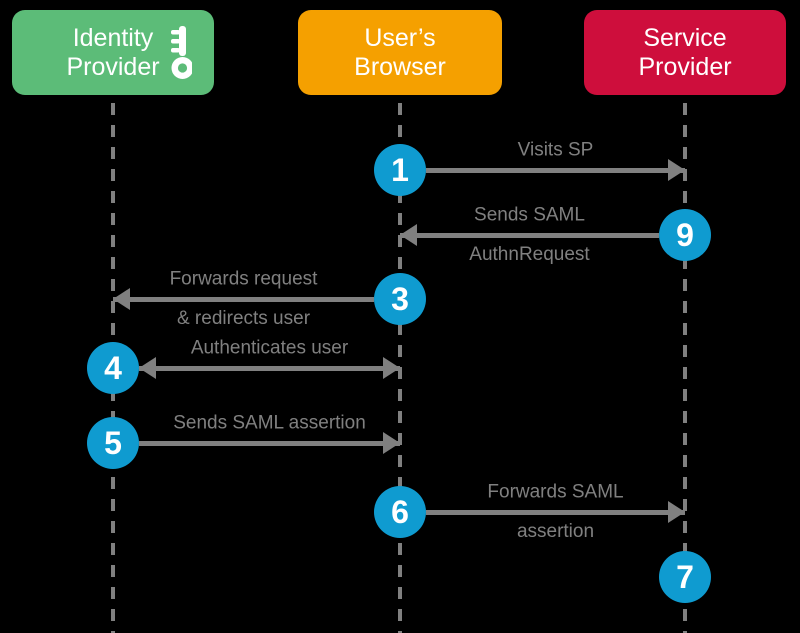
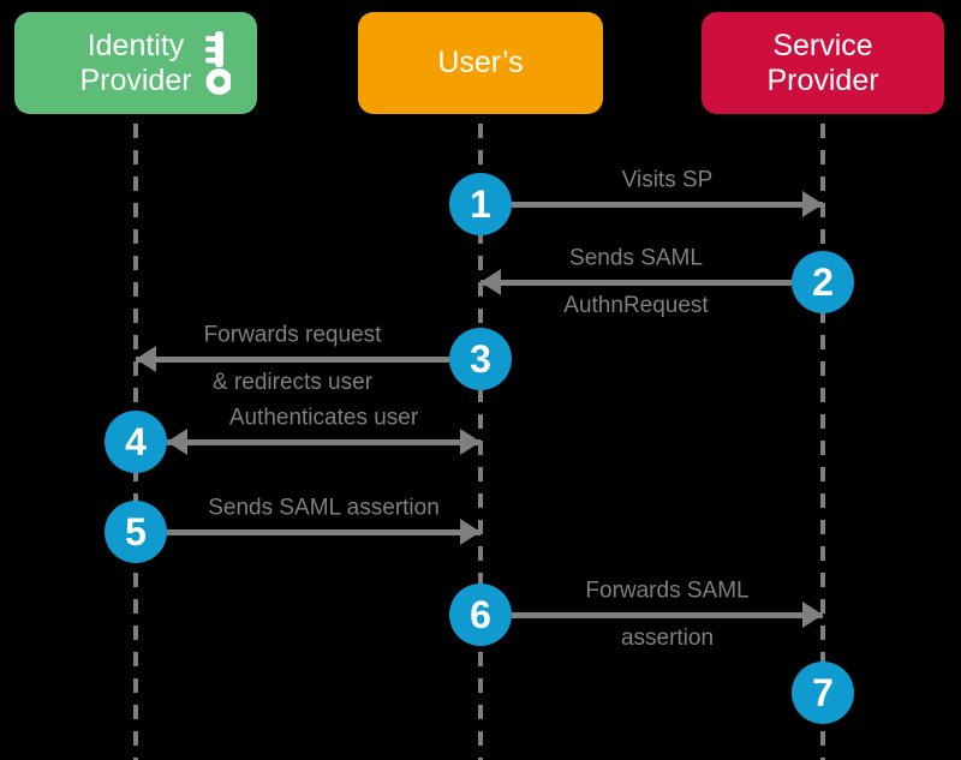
  Identity
  Provider
  User’s
- Browser
  Service
  Provider
  Visits SP
  1
  Sends SAML
  AuthnRequest
- 9
+ 2
  Forwards request
  & redirects user
  3
  Authenticates user
  4
  Sends SAML assertion
  5
  Forwards SAML
  assertion
  6
  7
